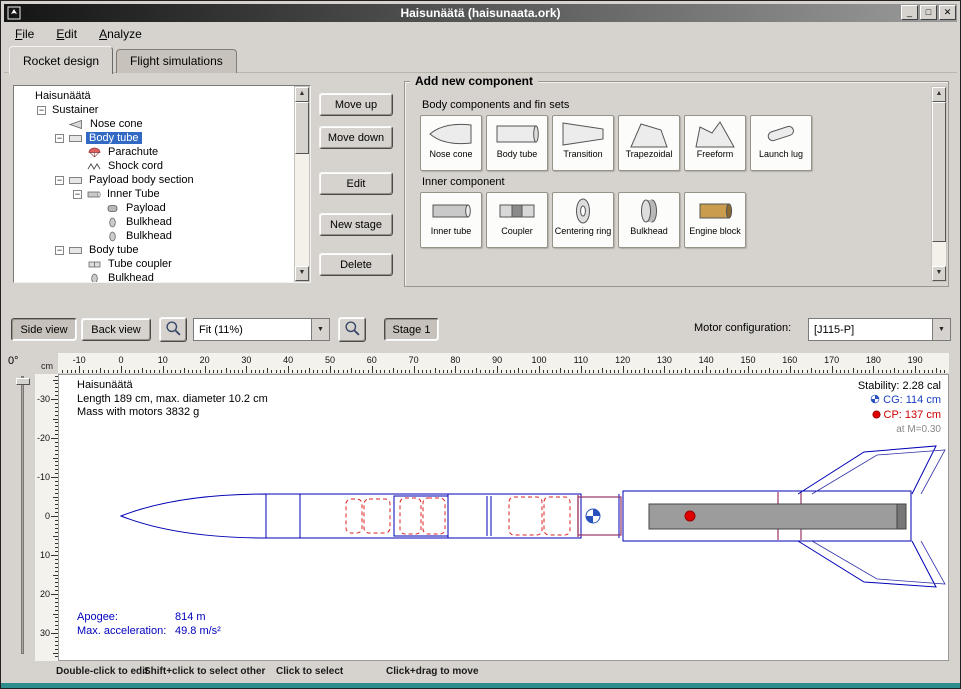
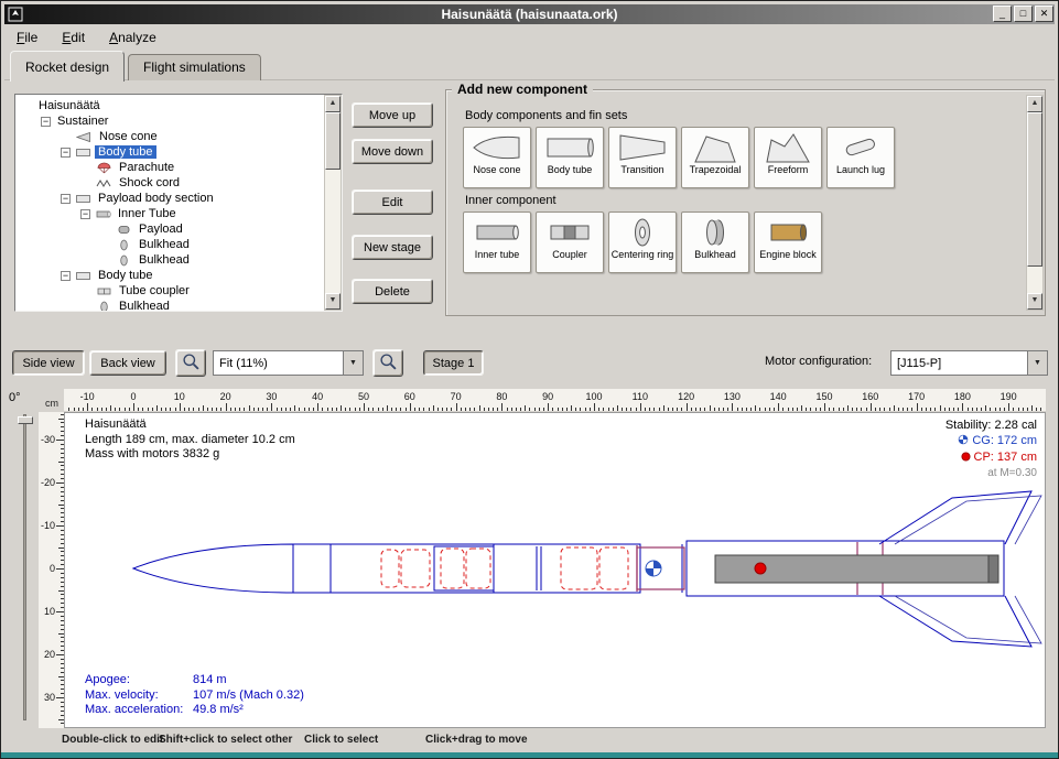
  Haisunäätä (haisunaata.ork)
  _
  □
  ✕
  File
  Edit
  Analyze
  Rocket design
  Flight simulations
  Haisunäätä
  −
  Sustainer
  Nose cone
  −
  Body tube
  Parachute
  Shock cord
  −
  Payload body section
  −
  Inner Tube
  Payload
  Bulkhead
  Bulkhead
  −
  Body tube
  Tube coupler
  Bulkhead
  Move up
  Move down
  Edit
  New stage
  Delete
  Add new component
  Body components and fin sets
  Nose cone
  Body tube
  Transition
  Trapezoidal
  Freeform
  Launch lug
  Inner component
  Inner tube
  Coupler
  Centering ring
  Bulkhead
  Engine block
  Side view
  Back view
  Fit (11%)
  Stage 1
  Motor configuration:
  [J115-P]
  0°
  cm
  -10
  0
  10
  20
  30
  40
  50
  60
  70
  80
  90
  100
  110
  120
  130
  140
  150
  160
  170
  180
  190
  -30
  -20
  -10
  0
  10
  20
  30
  Haisunäätä
  Length 189 cm, max. diameter 10.2 cm
  Mass with motors 3832 g
  Stability: 2.28 cal
- CG: 114 cm
+ CG: 172 cm
  CP: 137 cm
  at M=0.30
  Apogee: 814 m
+ Max. velocity: 107 m/s (Mach 0.32)
  Max. acceleration: 49.8 m/s²
  Double-click to edit
  Shift+click to select other
  Click to select
  Click+drag to move
